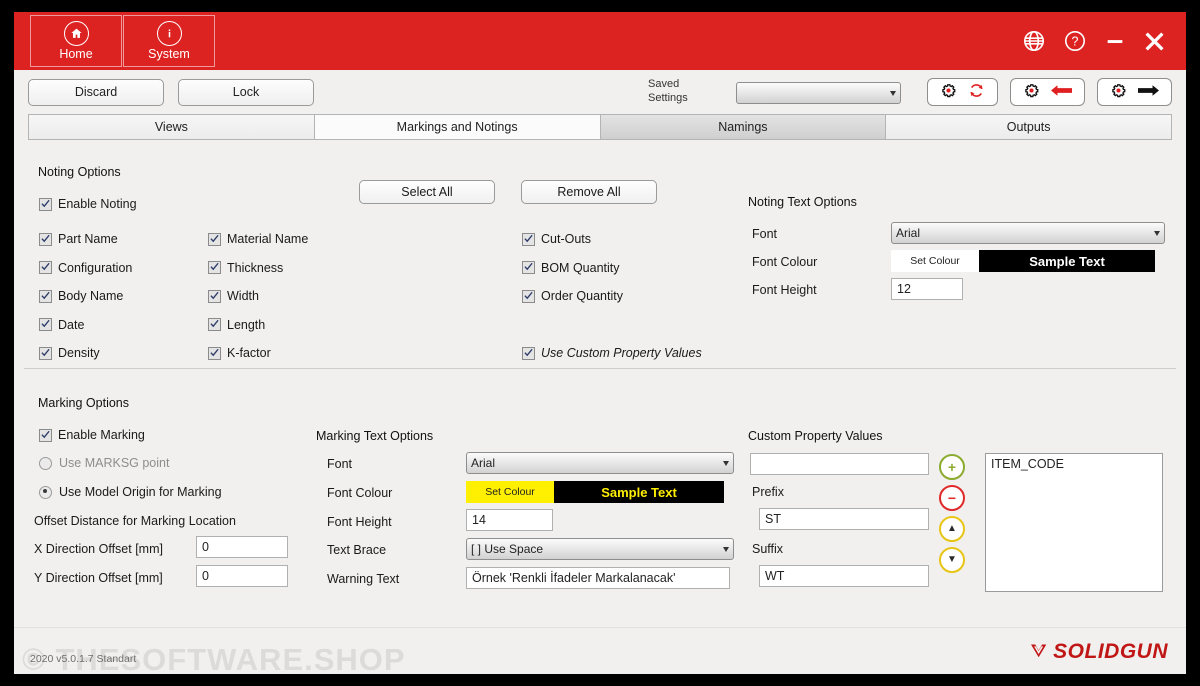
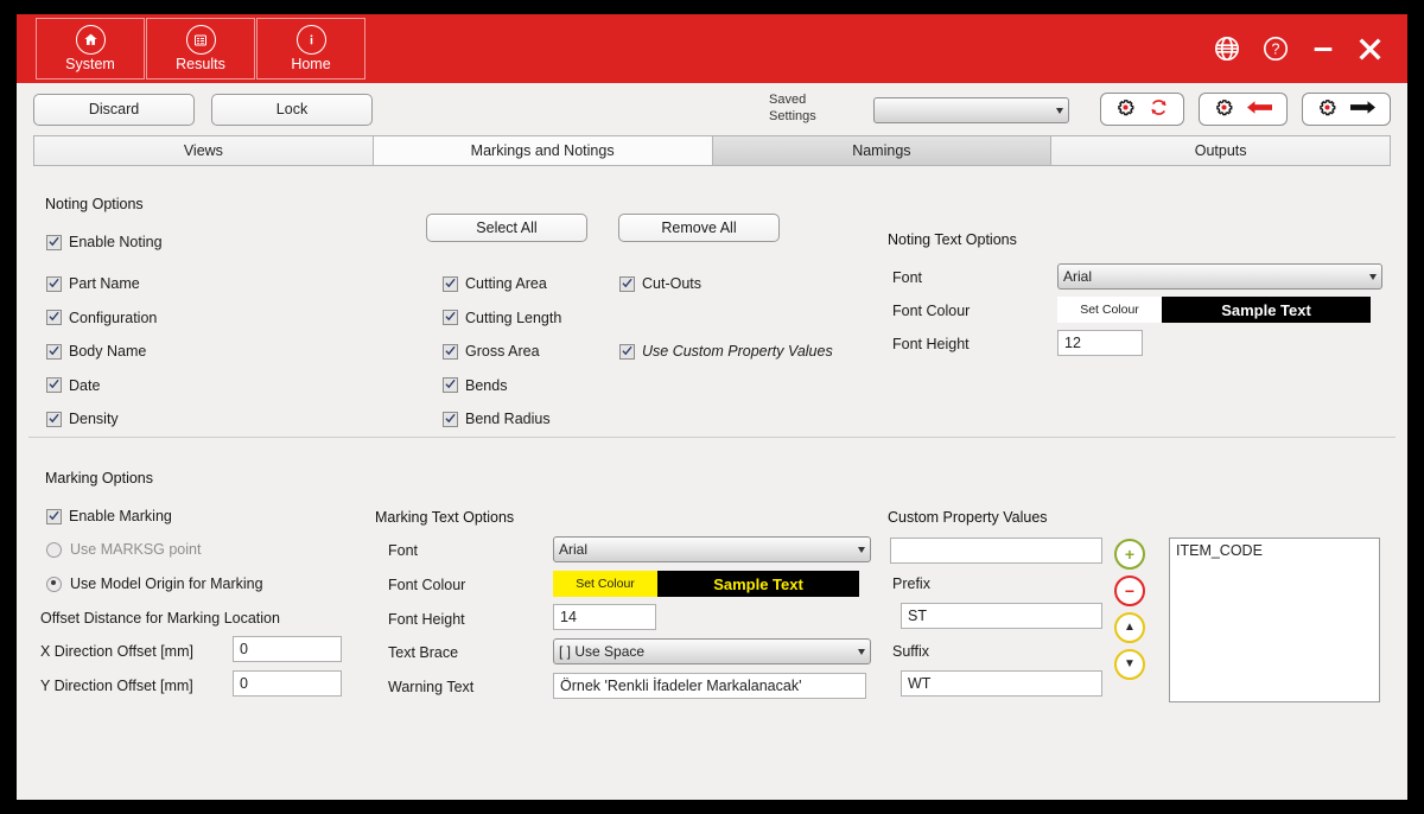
- Home
+ System
+ Results
- System
+ Home
  ?
  Discard
  Lock
  Saved
  Settings
  Views
  Markings and Notings
  Namings
  Outputs
  Noting Options
  Enable Noting
  Part Name
  Configuration
  Body Name
  Date
  Density
- Material Name
- Thickness
- Width
- Length
- K-factor
  Select All
  Remove All
+ Cutting Area
+ Cutting Length
+ Gross Area
+ Bends
+ Bend Radius
  Cut-Outs
- BOM Quantity
- Order Quantity
  Use Custom Property Values
  Noting Text Options
  Font
  Arial
  Font Colour
  Set Colour
  Sample Text
  Font Height
  12
  Marking Options
  Enable Marking
  Use MARKSG point
  Use Model Origin for Marking
  Offset Distance for Marking Location
  X Direction Offset [mm]
  0
  Y Direction Offset [mm]
  0
  Marking Text Options
  Font
  Arial
  Font Colour
  Set Colour
  Sample Text
  Font Height
  14
  Text Brace
  [ ] Use Space
  Warning Text
  Örnek 'Renkli İfadeler Markalanacak'
  Custom Property Values
  Prefix
  ST
  Suffix
  WT
  +
  −
  ▲
  ▼
  ITEM_CODE
- © THESOFTWARE.SHOP
- 2020 v5.0.1.7 Standart
- SOLIDGUN
